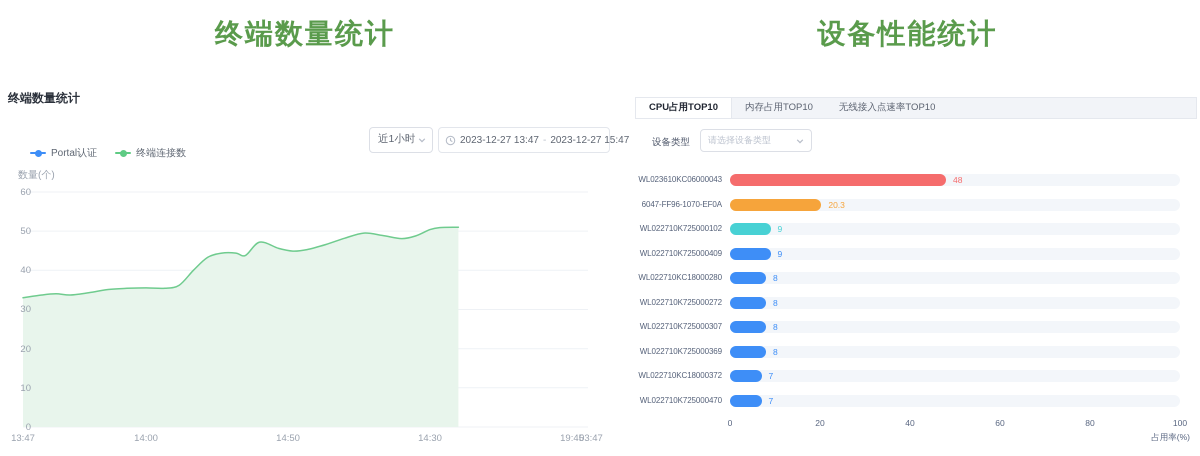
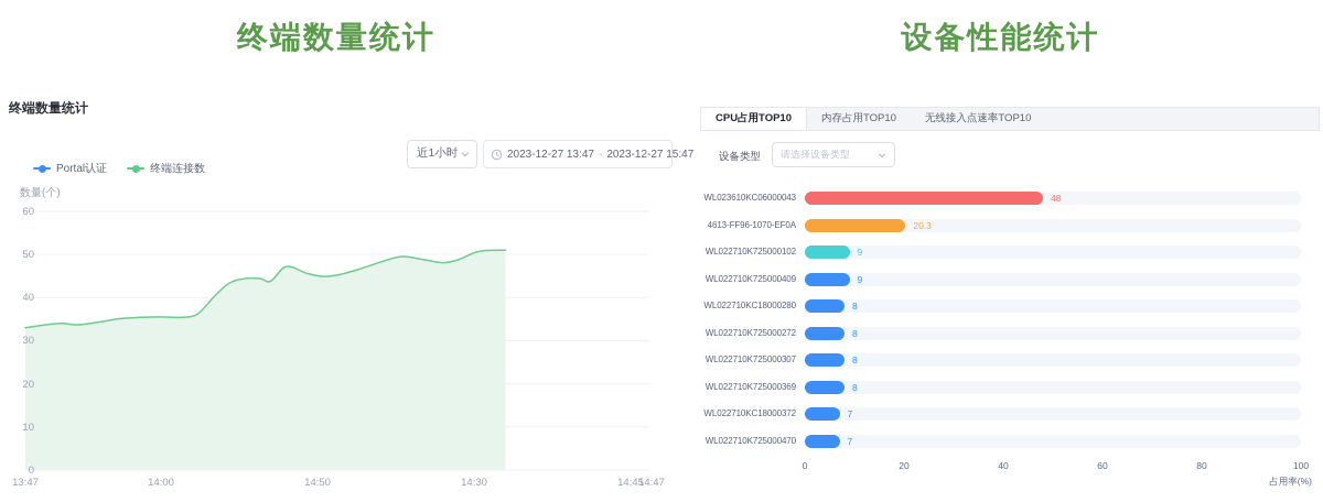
  终端数量统计
  终端数量统计
  近1小时
  2023-12-27 13:47
  -
  2023-12-27 15:47
  Portal认证
  终端连接数
  数量(个)
  0
  10
  20
  30
  40
  50
  60
  13:47
  14:00
  14:50
  14:30
- 19:45
+ 14:45
- 03:47
+ 14:47
  设备性能统计
  CPU占用TOP10
  内存占用TOP10
  无线接入点速率TOP10
  设备类型
  请选择设备类型
  WL023610KC06000043
  48
- 6047-FF96-1070-EF0A
+ 4613-FF96-1070-EF0A
  20.3
  WL022710K725000102
  9
  WL022710K725000409
  9
  WL022710KC18000280
  8
  WL022710K725000272
  8
  WL022710K725000307
  8
  WL022710K725000369
  8
  WL022710KC18000372
  7
  WL022710K725000470
  7
  0
  20
  40
  60
  80
  100
  占用率(%)
